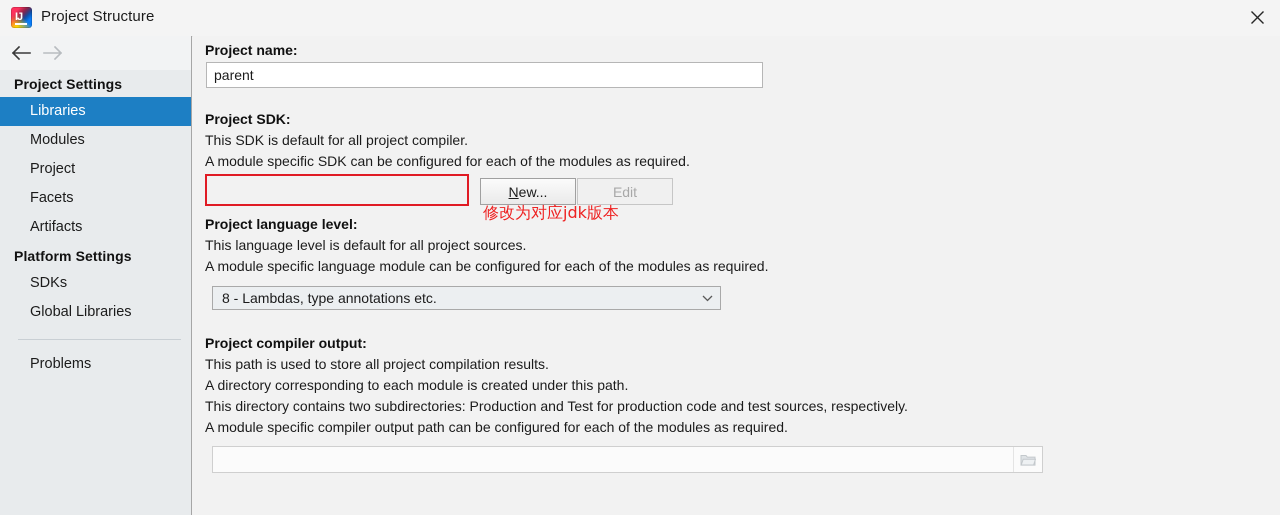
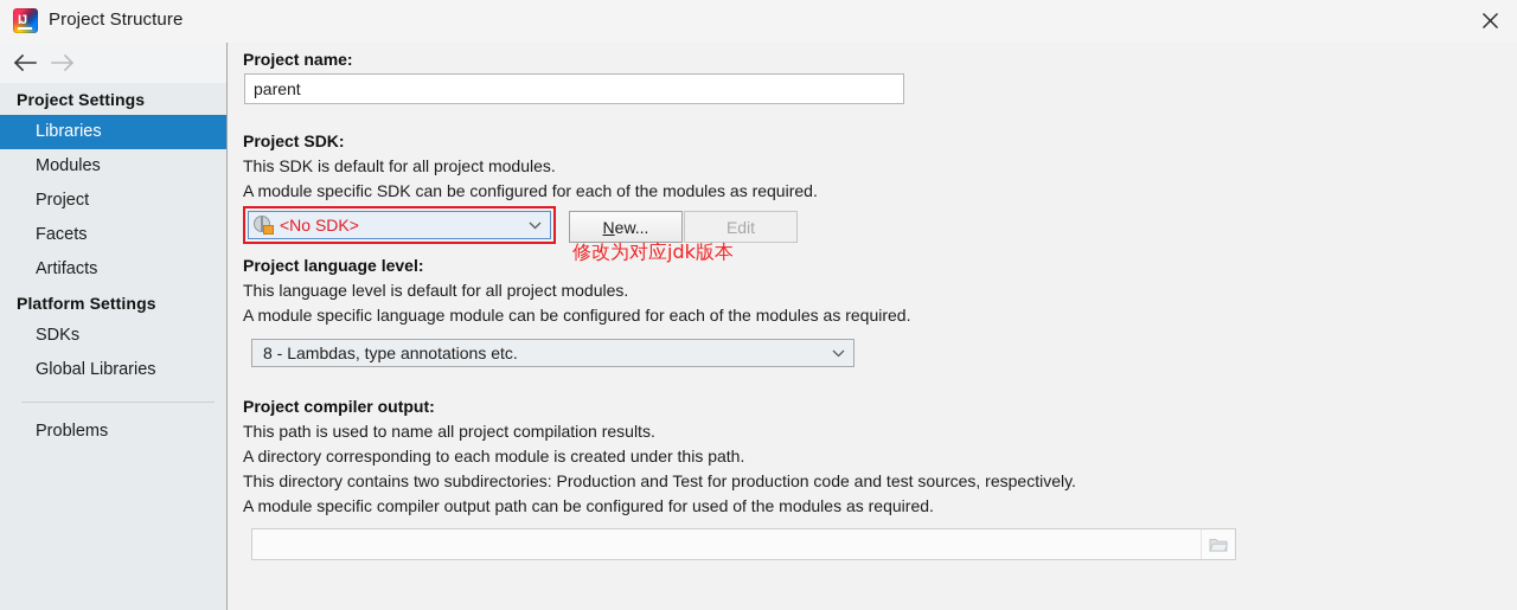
  IJ
  Project Structure
  Project Settings
  Libraries
  Modules
  Project
  Facets
  Artifacts
  Platform Settings
  SDKs
  Global Libraries
  Problems
  Project name:
  parent
  Project SDK:
- This SDK is default for all project compiler.
+ This SDK is default for all project modules.
  A module specific SDK can be configured for each of the modules as required.
+ <No SDK>
  New...
  Edit
  修改为对应jdk版本
  Project language level:
- This language level is default for all project sources.
+ This language level is default for all project modules.
  A module specific language module can be configured for each of the modules as required.
  8 - Lambdas, type annotations etc.
  Project compiler output:
- This path is used to store all project compilation results.
+ This path is used to name all project compilation results.
  A directory corresponding to each module is created under this path.
  This directory contains two subdirectories: Production and Test for production code and test sources, respectively.
- A module specific compiler output path can be configured for each of the modules as required.
+ A module specific compiler output path can be configured for used of the modules as required.
